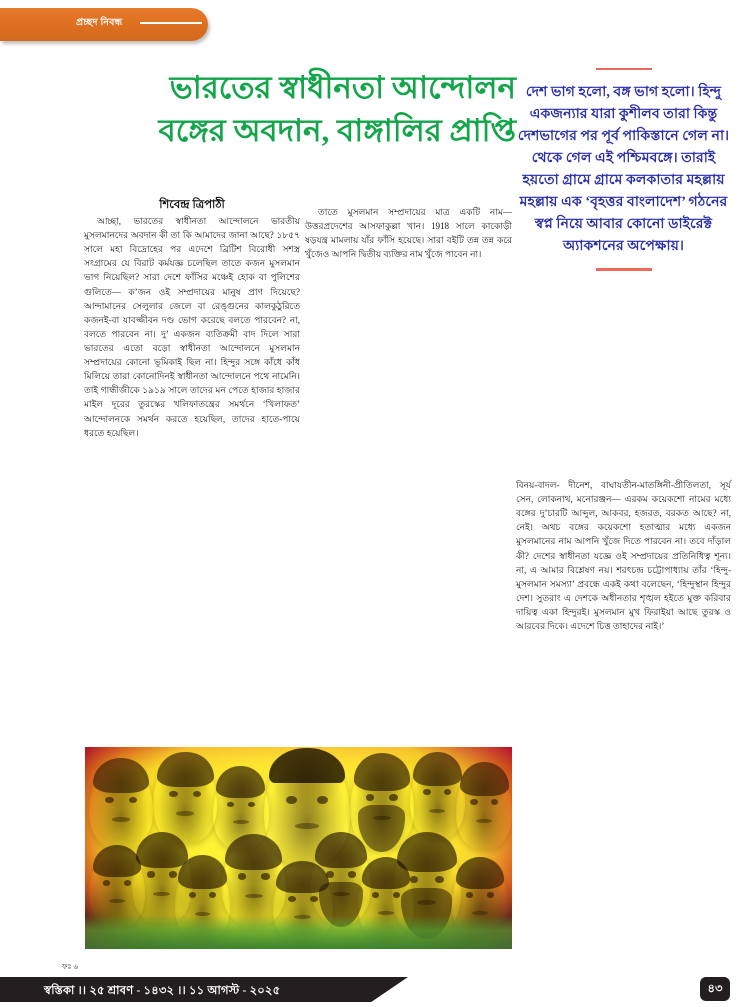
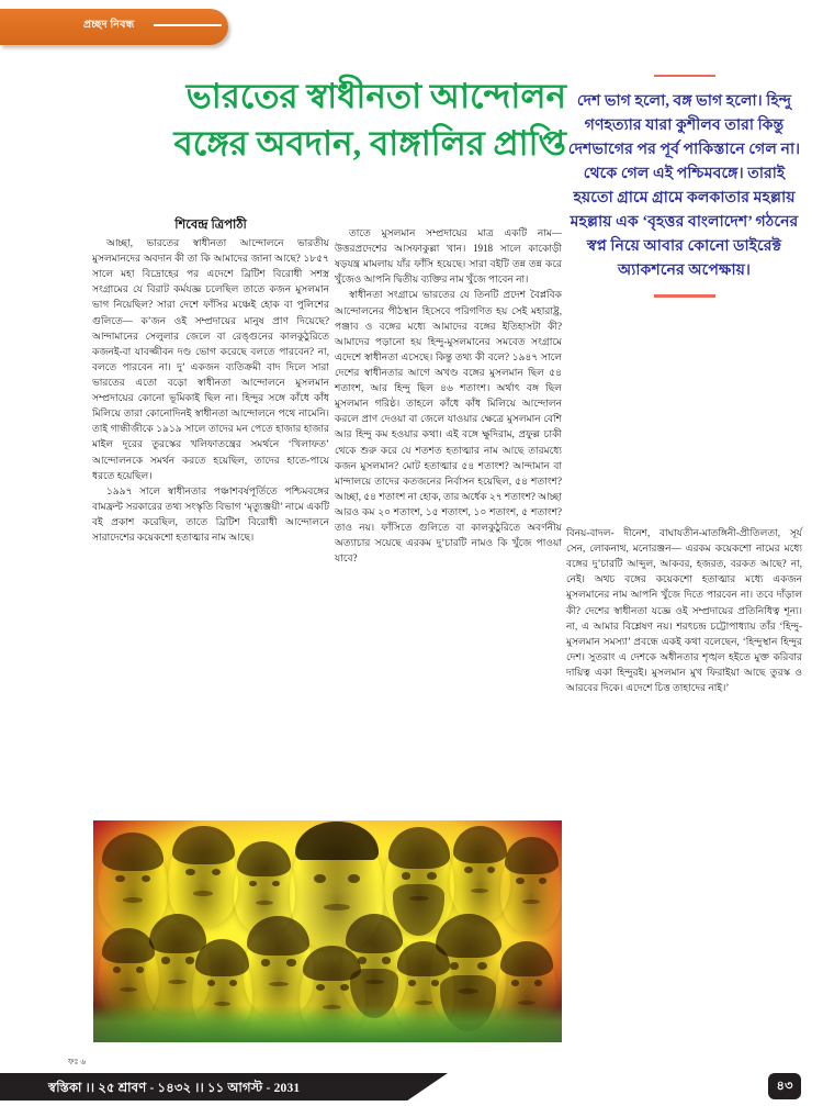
  প্রচ্ছদ নিবন্ধ
  ভারতের স্বাধীনতা আন্দোলন
  বঙ্গের অবদান, বাঙ্গালির প্রাপ্তি
  শিবেন্দ্র ত্রিপাঠী
- দেশ ভাগ হলো, বঙ্গ ভাগ হলো। হিন্দু একজন্যার যারা কুশীলব তারা কিন্তু দেশভাগের পর পূর্ব পাকিস্তানে গেল না। থেকে গেল এই পশ্চিমবঙ্গে। তারাই হয়তো গ্রামে গ্রামে কলকাতার মহল্লায় মহল্লায় এক ‘বৃহত্তর বাংলাদেশ’ গঠনের স্বপ্ন নিয়ে আবার কোনো ডাইরেক্ট অ্যাকশনের অপেক্ষায়।
+ দেশ ভাগ হলো, বঙ্গ ভাগ হলো। হিন্দু গণহত্যার যারা কুশীলব তারা কিন্তু দেশভাগের পর পূর্ব পাকিস্তানে গেল না। থেকে গেল এই পশ্চিমবঙ্গে। তারাই হয়তো গ্রামে গ্রামে কলকাতার মহল্লায় মহল্লায় এক ‘বৃহত্তর বাংলাদেশ’ গঠনের স্বপ্ন নিয়ে আবার কোনো ডাইরেক্ট অ্যাকশনের অপেক্ষায়।
  আচ্ছা, ভারতের স্বাধীনতা আন্দোলনে ভারতীয় মুসলমানদের অবদান কী তা কি আমাদের জানা আছে? ১৮৫৭ সালে মহা বিদ্রোহের পর এদেশে ব্রিটিশ বিরোধী সশস্ত্র সংগ্রামের যে বিরাট কর্মযজ্ঞ চলেছিল তাতে কজন মুসলমান ভাগ নিয়েছিল? সারা দেশে ফাঁসির মঞ্চেই হোক বা পুলিশের গুলিতে— ক’জন ওই সম্প্রদায়ের মানুষ প্রাণ দিয়েছে? আন্দামানের সেলুলার জেলে বা রেঙ্গুনের কালকুঠুরিতে কজনই-বা যাবজ্জীবন দণ্ড ভোগ করেছে বলতে পারবেন? না, বলতে পারবেন না। দু’ একজন ব্যতিক্রমী বাদ দিলে সারা ভারতের এতো বড়ো স্বাধীনতা আন্দোলনে মুসলমান সম্প্রদায়ের কোনো ভূমিকাই ছিল না। হিন্দুর সঙ্গে কাঁধে কাঁধ মিলিয়ে তারা কোনোদিনই স্বাধীনতা আন্দোলনে পথে নামেনি। তাই গান্ধীজীকে ১৯১৯ সালে তাদের মন পেতে হাজার হাজার মাইল দূরের তুরস্কের খলিফাতন্ত্রের সমর্থনে ‘খিলাফত’ আন্দোলনকে সমর্থন করতে হয়েছিল, তাদের হাতে-পায়ে ধরতে হয়েছিল।
+ ১৯৯৭ সালে স্বাধীনতার পঞ্চাশবর্ষপূর্তিতে পশ্চিমবঙ্গের বামফ্রন্ট সরকারের তথ্য সংস্কৃতি বিভাগ ‘মৃত্যুঞ্জয়ী’ নামে একটি বই প্রকাশ করেছিল, তাতে ব্রিটিশ বিরোধী আন্দোলনে সারাদেশের কয়েকশো হতাত্মার নাম আছে।
  তাতে মুসলমান সম্প্রদায়ের মাত্র একটি নাম— উত্তরপ্রদেশের আসফাকুল্লা খান। 1918 সালে কাকোড়ী ষড়যন্ত্র মামলায় যাঁর ফাঁসি হয়েছে। সারা বইটি তন্ন তন্ন করে খুঁজেও আপনি দ্বিতীয় ব্যক্তির নাম খুঁজে পাবেন না।
+ স্বাধীনতা সংগ্রামে ভারতের যে তিনটি প্রদেশ বৈপ্লবিক আন্দোলনের পীঠস্থান হিসেবে পরিগণিত হয় সেই মহারাষ্ট্র, পঞ্জাব ও বঙ্গের মধ্যে আমাদের বঙ্গের ইতিহাসটা কী? আমাদের পড়ানো হয় হিন্দু-মুসলমানের সমবেত সংগ্রামে এদেশে স্বাধীনতা এসেছে। কিন্তু তথ্য কী বলে? ১৯৪৭ সালে দেশের স্বাধীনতার আগে অখণ্ড বঙ্গের মুসলমান ছিল ৫৪ শতাংশ, আর হিন্দু ছিল ৪৬ শতাংশ। অর্থাৎ বঙ্গ ছিল মুসলমান গরিষ্ঠ। তাহলে কাঁধে কাঁধ মিলিয়ে আন্দোলন করলে প্রাণ দেওয়া বা জেলে যাওয়ার ক্ষেত্রে মুসলমান বেশি আর হিন্দু কম হওয়ার কথা। এই বঙ্গে ক্ষুদিরাম, প্রফুল্ল চাকী থেকে শুরু করে যে শতশত হতাত্মার নাম আছে তারমধ্যে কজন মুসলমান? মোট হতাত্মার ৫৪ শতাংশ? আন্দামান বা মান্দালয়ে তাদের কতজনের নির্বাসন হয়েছিল, ৫৪ শতাংশ? আচ্ছা, ৫৪ শতাংশ না হোক, তার অর্ধেক ২৭ শতাংশ? আচ্ছা আরও কম ২০ শতাংশ, ১৫ শতাংশ, ১০ শতাংশ, ৫ শতাংশ? তাও নয়। ফাঁসিতে গুলিতে বা কালকুঠুরিতে অবর্ণনীয় অত্যাচার সয়েছে এরকম দু’চারটি নামও কি খুঁজে পাওয়া যাবে?
  বিনয়-বাদল- দীনেশ, বাঘাযতীন-মাতঙ্গিনী-প্রীতিলতা, সূর্য সেন, লোকনাথ, মনোরঞ্জন— এরকম কয়েকশো নামের মধ্যে বঙ্গের দু’চারটি আব্দুল, আকবর, হজরত, বরকত আছে? না, নেই। অথচ বঙ্গের কয়েকশো হতাত্মার মধ্যে একজন মুসলমানের নাম আপনি খুঁজে দিতে পারবেন না। তবে দাঁড়াল কী? দেশের স্বাধীনতা যজ্ঞে ওই সম্প্রদায়ের প্রতিনিধিত্ব শূন্য। না, এ আমার বিশ্লেষণ নয়। শরৎচন্দ্র চট্টোপাধ্যায় তাঁর ‘হিন্দু-মুসলমান সমস্যা’ প্রবন্ধে একই কথা বলেছেন, ‘হিন্দুস্থান হিন্দুর দেশ। সুতরাং এ দেশকে অধীনতার শৃঙ্খল হইতে মুক্ত করিবার দায়িত্ব একা হিন্দুরই। মুসলমান মুখ ফিরাইয়া আছে তুরস্ক ও আরবের দিকে। এদেশে চিত্ত তাহাদের নাই।’
  ফঃ ৬
- স্বস্তিকা ।। ২৫ শ্রাবণ - ১৪৩২ ।। ১১ আগস্ট - ২০২৫
+ স্বস্তিকা ।। ২৫ শ্রাবণ - ১৪৩২ ।। ১১ আগস্ট - 2031
  ৪৩
